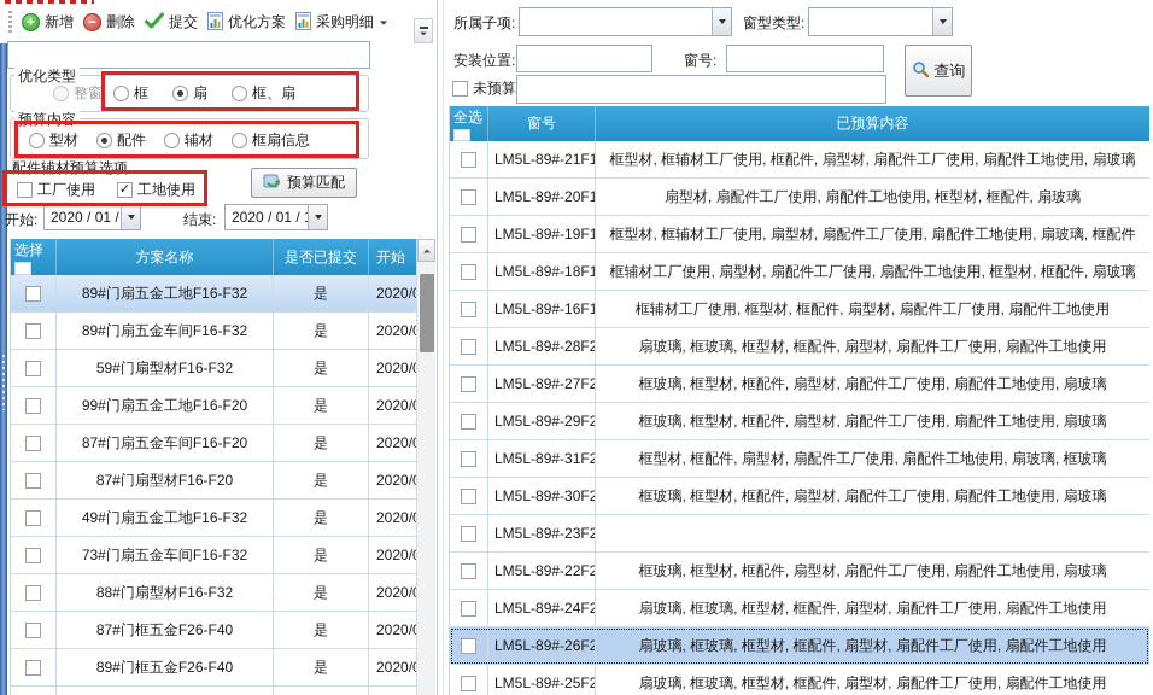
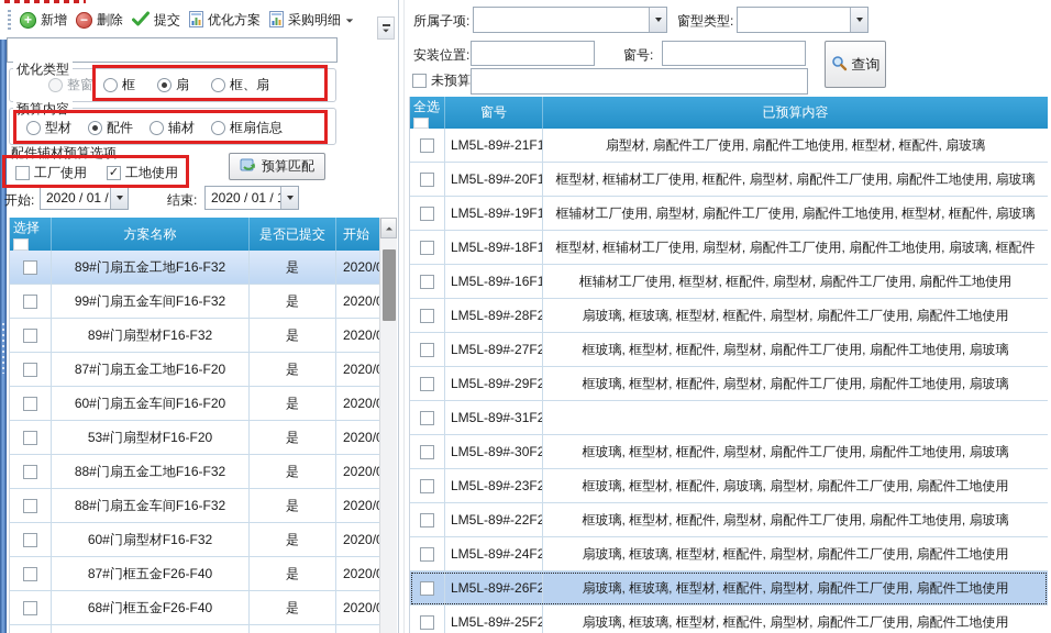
  +
  新增
  −
  删除
  提交
  优化方案
  采购明细
  优化类型
  整窗
  框
  扇
  框、扇
  预算内容
  型材
  配件
  辅材
  框扇信息
  配件辅材预算选项
  工厂使用
  工地使用
  预算匹配
  开始:
  2020 / 01 /
  结束:
  2020 / 01 /
  选择
  方案名称
  是否已提交
  开始
  89#门扇五金工地F16-F32
  是
  2020/
- 89#门扇五金车间F16-F32
+ 99#门扇五金车间F16-F32
  是
  2020/
- 59#门扇型材F16-F32
+ 89#门扇型材F16-F32
  是
  2020/
- 99#门扇五金工地F16-F20
+ 87#门扇五金工地F16-F20
  是
  2020/
- 87#门扇五金车间F16-F20
+ 60#门扇五金车间F16-F20
  是
  2020/
- 87#门扇型材F16-F20
+ 53#门扇型材F16-F20
  是
  2020/
- 49#门扇五金工地F16-F32
+ 88#门扇五金工地F16-F32
  是
  2020/
- 73#门扇五金车间F16-F32
+ 88#门扇五金车间F16-F32
  是
  2020/
- 88#门扇型材F16-F32
+ 60#门扇型材F16-F32
  是
  2020/
  87#门框五金F26-F40
  是
  2020/
- 89#门框五金F26-F40
+ 68#门框五金F26-F40
  是
  2020/
  所属子项:
  窗型类型:
  安装位置:
  窗号:
  未预算
  查询
  全选
  窗号
  已预算内容
  LM5L-89#-21F1
- 框型材, 框辅材工厂使用, 框配件, 扇型材, 扇配件工厂使用, 扇配件工地使用, 扇玻璃
+ 扇型材, 扇配件工厂使用, 扇配件工地使用, 框型材, 框配件, 扇玻璃
  LM5L-89#-20F1
- 扇型材, 扇配件工厂使用, 扇配件工地使用, 框型材, 框配件, 扇玻璃
+ 框型材, 框辅材工厂使用, 框配件, 扇型材, 扇配件工厂使用, 扇配件工地使用, 扇玻璃
  LM5L-89#-19F1
- 框型材, 框辅材工厂使用, 扇型材, 扇配件工厂使用, 扇配件工地使用, 扇玻璃, 框配件
+ 框辅材工厂使用, 扇型材, 扇配件工厂使用, 扇配件工地使用, 框型材, 框配件, 扇玻璃
  LM5L-89#-18F1
- 框辅材工厂使用, 扇型材, 扇配件工厂使用, 扇配件工地使用, 框型材, 框配件, 扇玻璃
+ 框型材, 框辅材工厂使用, 扇型材, 扇配件工厂使用, 扇配件工地使用, 扇玻璃, 框配件
  LM5L-89#-16F1
  框辅材工厂使用, 框型材, 框配件, 扇型材, 扇配件工厂使用, 扇配件工地使用
  LM5L-89#-28F2
  扇玻璃, 框玻璃, 框型材, 框配件, 扇型材, 扇配件工厂使用, 扇配件工地使用
  LM5L-89#-27F2
  框玻璃, 框型材, 框配件, 扇型材, 扇配件工厂使用, 扇配件工地使用, 扇玻璃
  LM5L-89#-29F2
  框玻璃, 框型材, 框配件, 扇型材, 扇配件工厂使用, 扇配件工地使用, 扇玻璃
  LM5L-89#-31F2
- 框型材, 框配件, 扇型材, 扇配件工厂使用, 扇配件工地使用, 扇玻璃, 框玻璃
  LM5L-89#-30F2
  框玻璃, 框型材, 框配件, 扇型材, 扇配件工厂使用, 扇配件工地使用, 扇玻璃
  LM5L-89#-23F2
+ 框玻璃, 框型材, 框配件, 扇玻璃, 扇型材, 扇配件工厂使用, 扇配件工地使用
  LM5L-89#-22F2
  框玻璃, 框型材, 框配件, 扇型材, 扇配件工厂使用, 扇配件工地使用, 扇玻璃
  LM5L-89#-24F2
  扇玻璃, 框玻璃, 框型材, 框配件, 扇型材, 扇配件工厂使用, 扇配件工地使用
  LM5L-89#-26F2
  扇玻璃, 框玻璃, 框型材, 框配件, 扇型材, 扇配件工厂使用, 扇配件工地使用
  LM5L-89#-25F2
  扇玻璃, 框玻璃, 框型材, 框配件, 扇型材, 扇配件工厂使用, 扇配件工地使用
